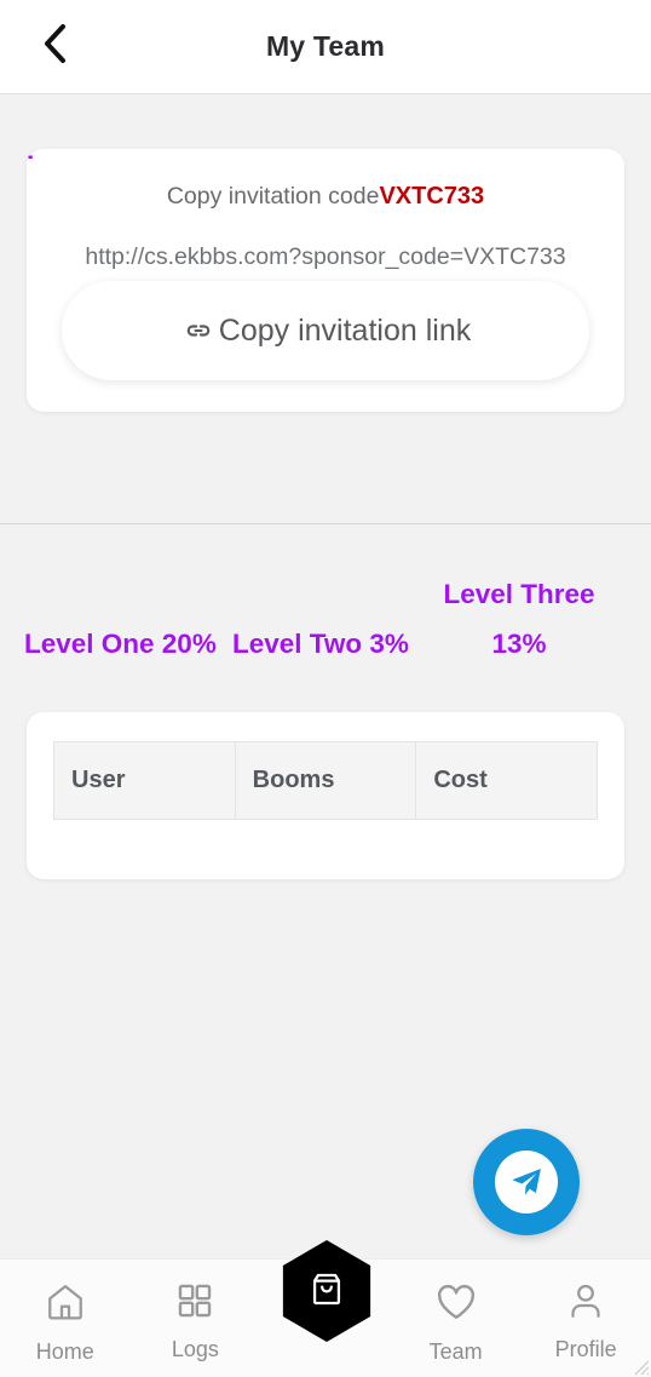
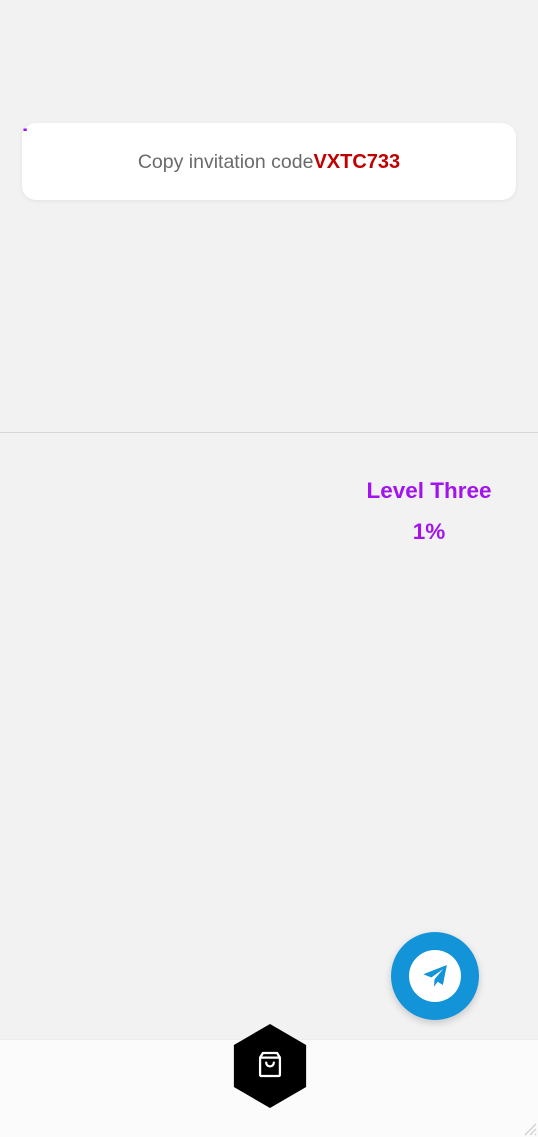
- My Team
  Copy invitation codeVXTC733
- http://cs.ekbbs.com?sponsor_code=VXTC733
- Copy invitation link
- Level One 20%
- Level Two 3%
- Level Three 13%
+ Level Three 1%
- User	Booms	Cost
- Home
- Logs
- Team
- Profile
